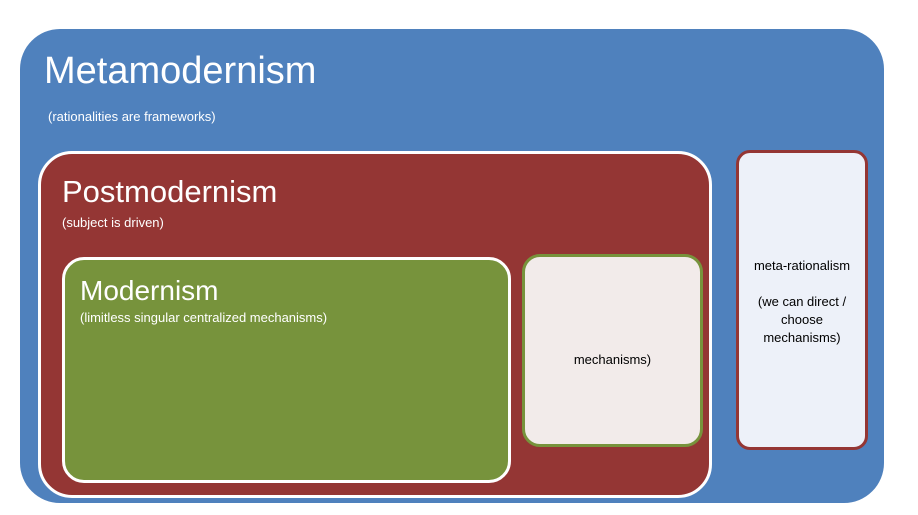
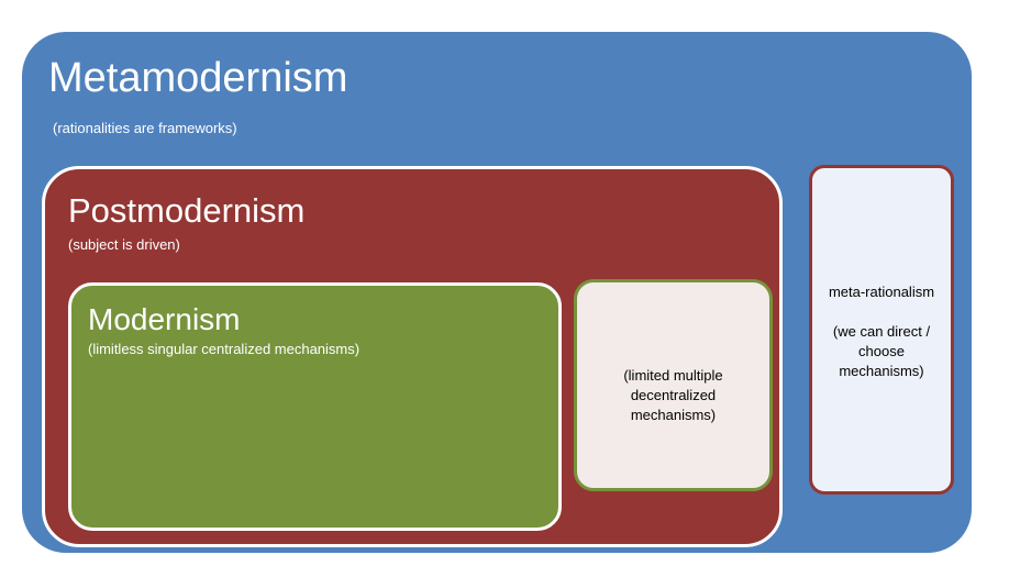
  Metamodernism
  (rationalities are frameworks)
  Postmodernism
  (subject is driven)
  Modernism
  (limitless singular centralized mechanisms)
+ (limited multiple
+ decentralized
  mechanisms)
  meta-rationalism
  (we can direct /
  choose
  mechanisms)
